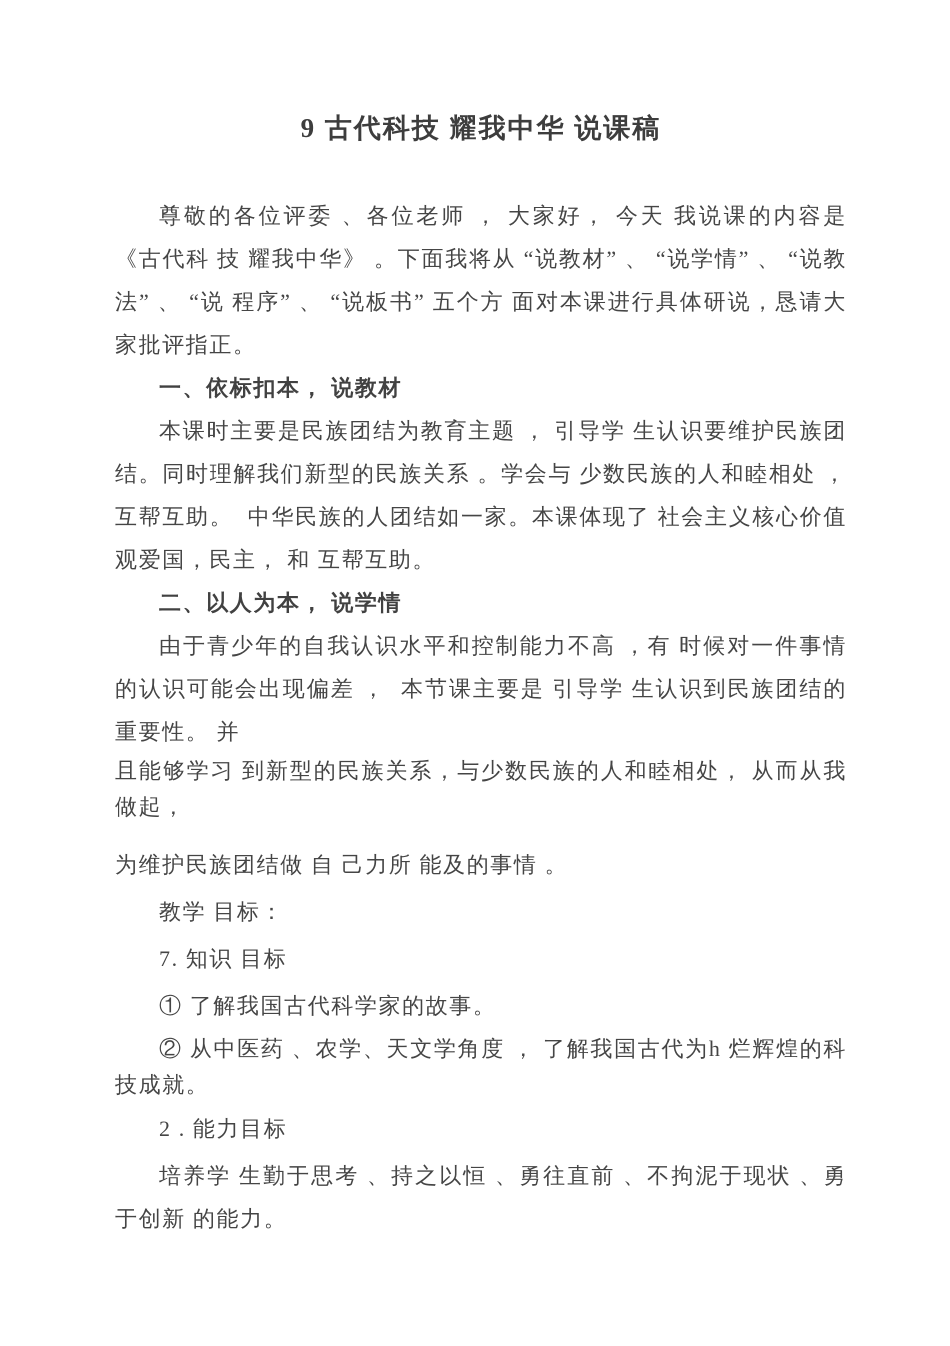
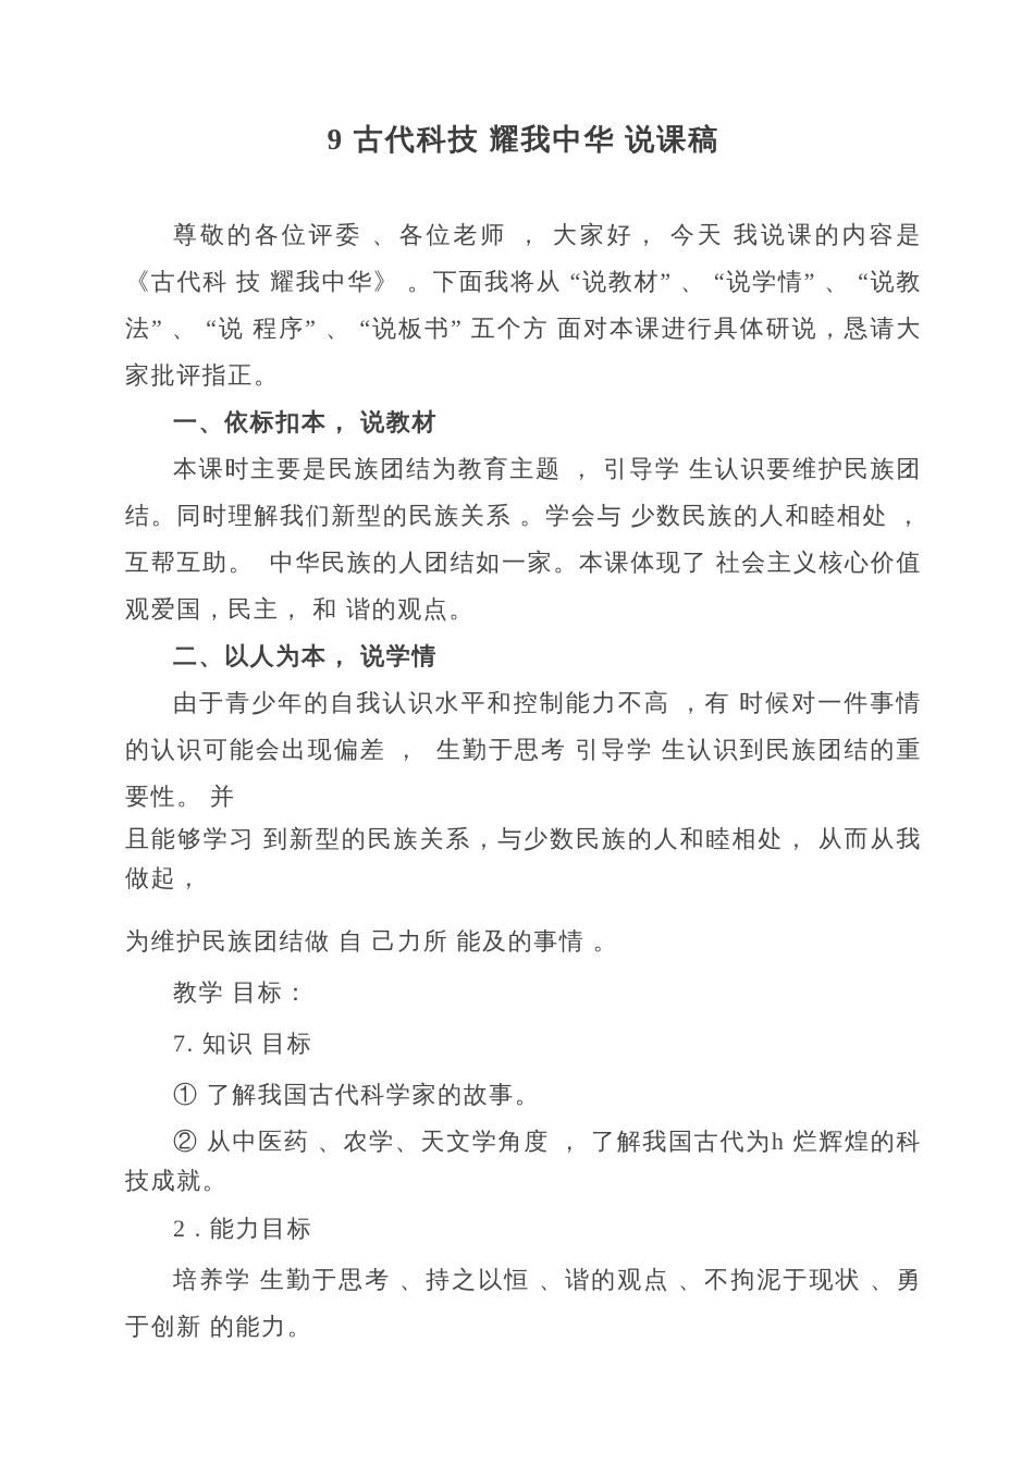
  9 古代科技 耀我中华 说课稿
  尊敬的各位评委 、各位老师 ， 大家好， 今天 我说课的内容是 《古代科 技 耀我中华》 。下面我将从 “说教材” 、 “说学情” 、 “说教法” 、 “说 程序” 、 “说板书” 五个方 面对本课进行具体研说，恳请大家批评指正。
  一、依标扣本， 说教材
- 本课时主要是民族团结为教育主题 ， 引导学 生认识要维护民族团结。同时理解我们新型的民族关系 。学会与 少数民族的人和睦相处 ，互帮互助。 中华民族的人团结如一家。本课体现了 社会主义核心价值观爱国，民主， 和 互帮互助。
+ 本课时主要是民族团结为教育主题 ， 引导学 生认识要维护民族团结。同时理解我们新型的民族关系 。学会与 少数民族的人和睦相处 ，互帮互助。 中华民族的人团结如一家。本课体现了 社会主义核心价值观爱国，民主， 和 谐的观点。
  二、以人为本， 说学情
- 由于青少年的自我认识水平和控制能力不高 ，有 时候对一件事情的认识可能会出现偏差 ， 本节课主要是 引导学 生认识到民族团结的重要性。 并
+ 由于青少年的自我认识水平和控制能力不高 ，有 时候对一件事情的认识可能会出现偏差 ， 生勤于思考 引导学 生认识到民族团结的重要性。 并
  且能够学习 到新型的民族关系，与少数民族的人和睦相处， 从而从我做起，
  为维护民族团结做 自 己力所 能及的事情 。
  教学 目标：
  7. 知识 目标
  ① 了解我国古代科学家的故事。
  ② 从中医药 、农学、天文学角度 ， 了解我国古代为h 烂辉煌的科技成就。
  2 . 能力目标
- 培养学 生勤于思考 、持之以恒 、勇往直前 、不拘泥于现状 、勇于创新 的能力。
+ 培养学 生勤于思考 、持之以恒 、谐的观点 、不拘泥于现状 、勇于创新 的能力。
